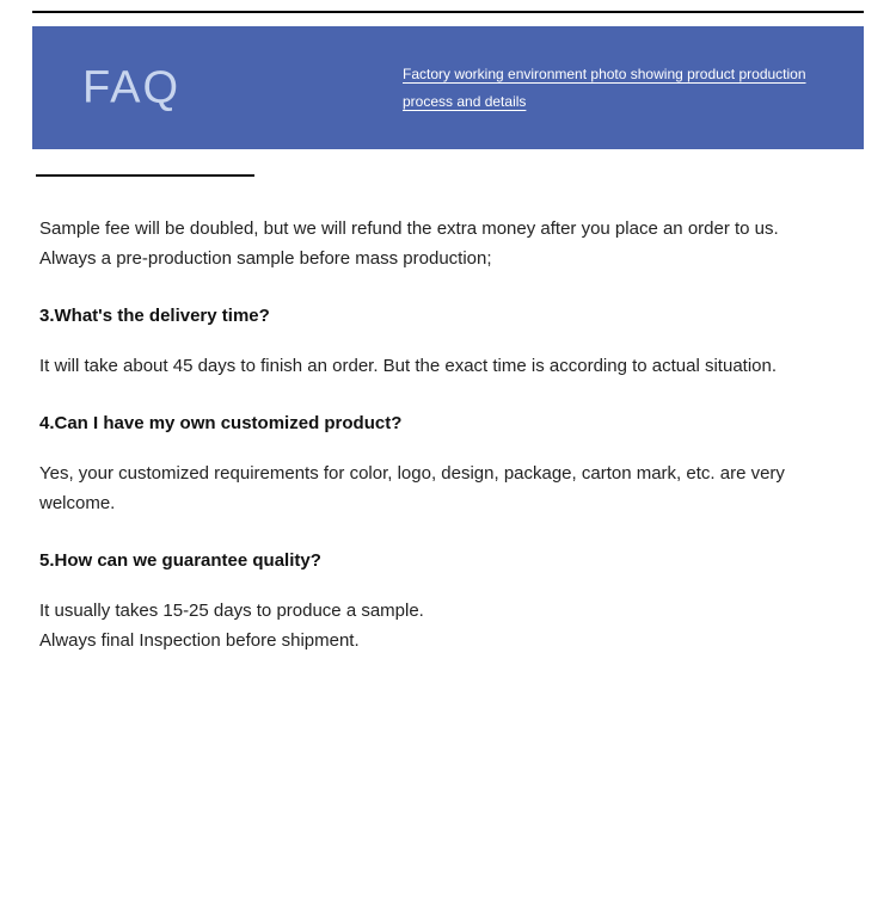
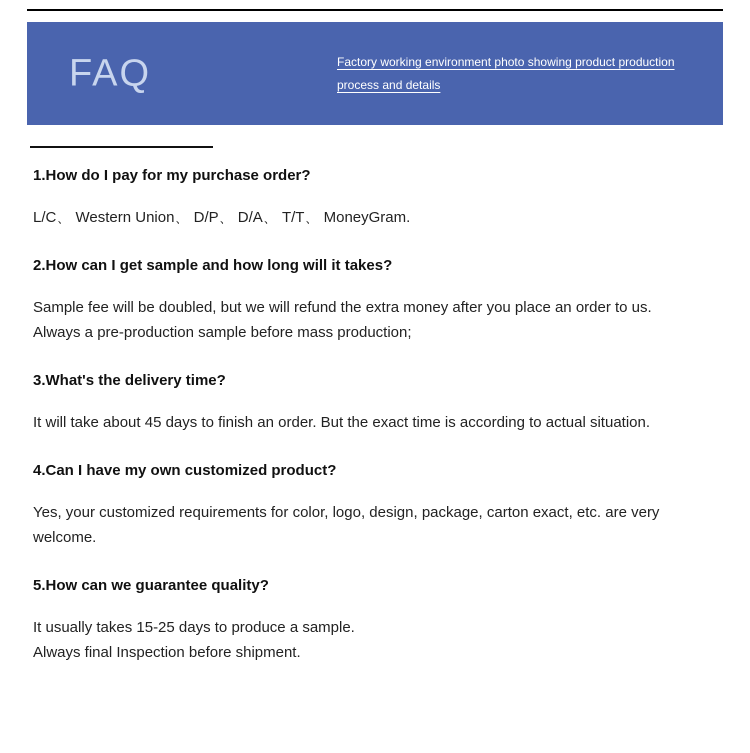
  FAQ
  Factory working environment photo showing product production
  process and details
+ 1.How do I pay for my purchase order?
+ L/C、 Western Union、 D/P、 D/A、 T/T、 MoneyGram.
+ 2.How can I get sample and how long will it takes?
  Sample fee will be doubled, but we will refund the extra money after you place an order to us.
  Always a pre-production sample before mass production;
  3.What's the delivery time?
  It will take about 45 days to finish an order. But the exact time is according to actual situation.
  4.Can I have my own customized product?
- Yes, your customized requirements for color, logo, design, package, carton mark, etc. are very
+ Yes, your customized requirements for color, logo, design, package, carton exact, etc. are very
  welcome.
  5.How can we guarantee quality?
  It usually takes 15-25 days to produce a sample.
  Always final Inspection before shipment.
